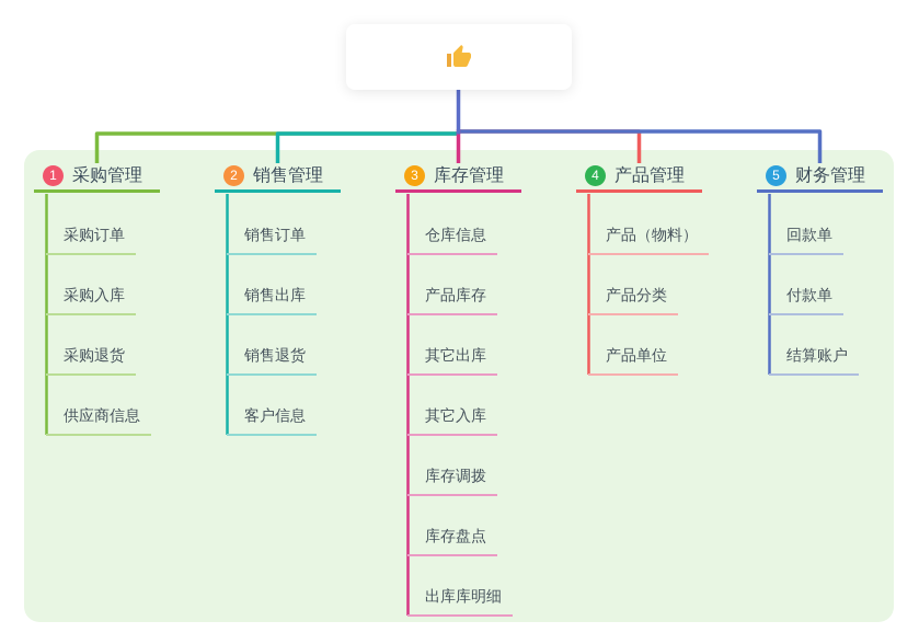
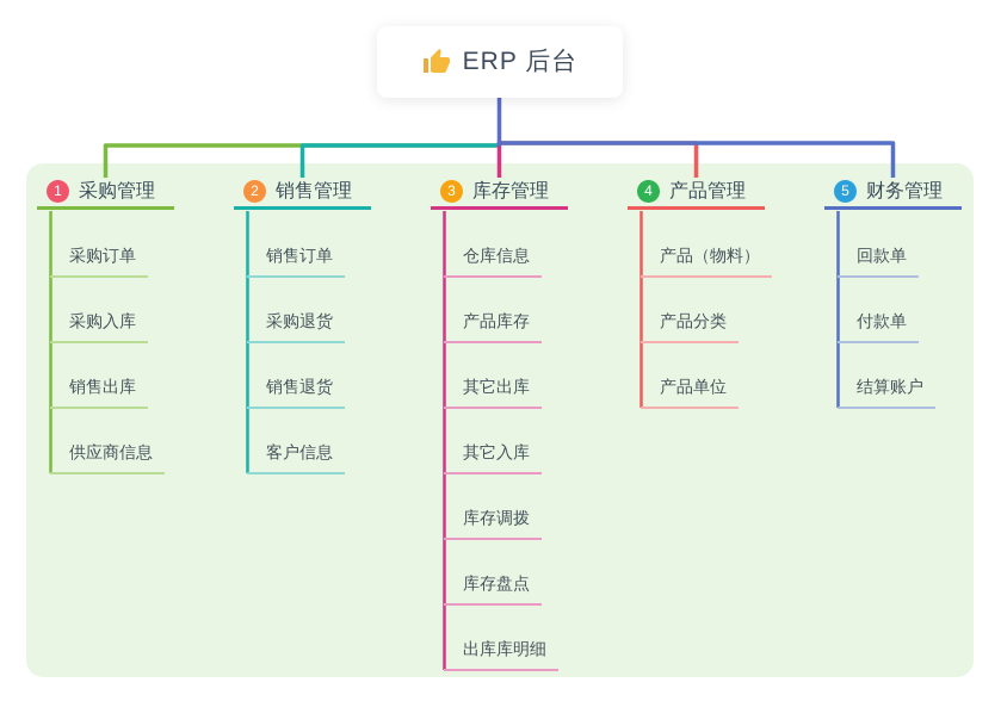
+ ERP 后台
  1
  采购管理
  采购订单
  采购入库
- 采购退货
+ 销售出库
  供应商信息
  2
  销售管理
  销售订单
- 销售出库
+ 采购退货
  销售退货
  客户信息
  3
  库存管理
  仓库信息
  产品库存
  其它出库
  其它入库
  库存调拨
  库存盘点
  出库库明细
  4
  产品管理
  产品（物料）
  产品分类
  产品单位
  5
  财务管理
  回款单
  付款单
  结算账户
